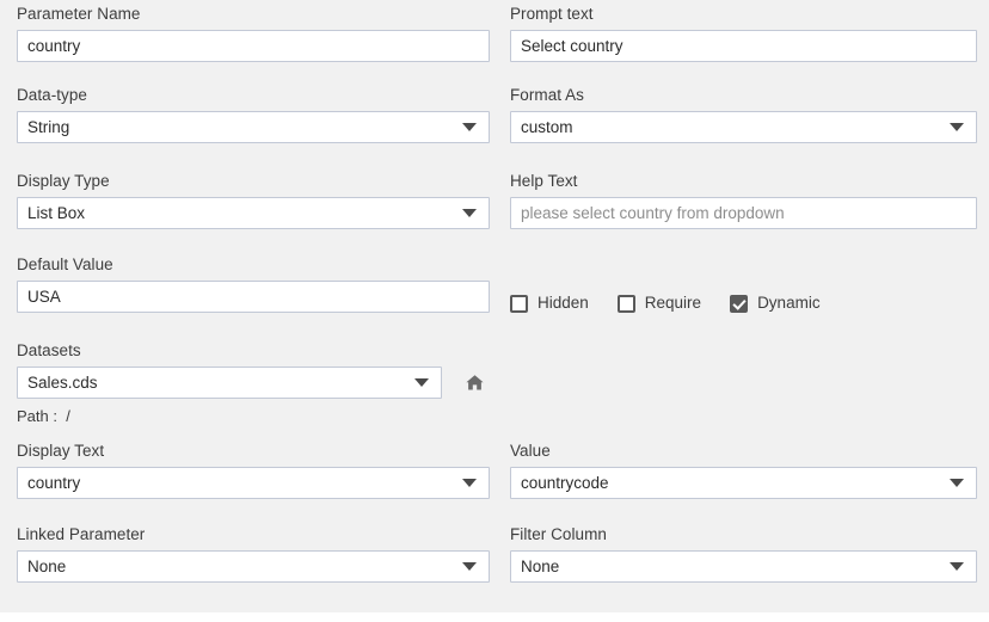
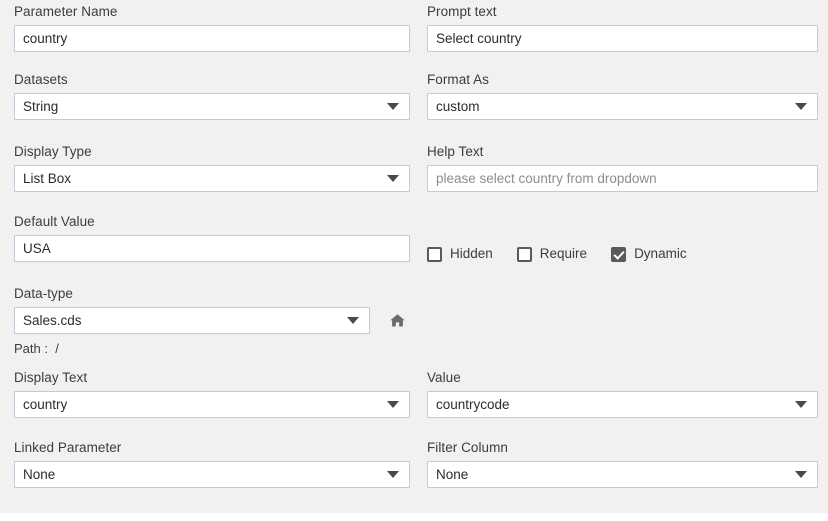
  Parameter Name
  country
  Prompt text
  Select country
- Data-type
+ Datasets
  String
  Format As
  custom
  Display Type
  List Box
  Help Text
  please select country from dropdown
  Default Value
  USA
  Hidden
  Require
  Dynamic
- Datasets
+ Data-type
  Sales.cds
  Path : /
  Display Text
  country
  Value
  countrycode
  Linked Parameter
  None
  Filter Column
  None
